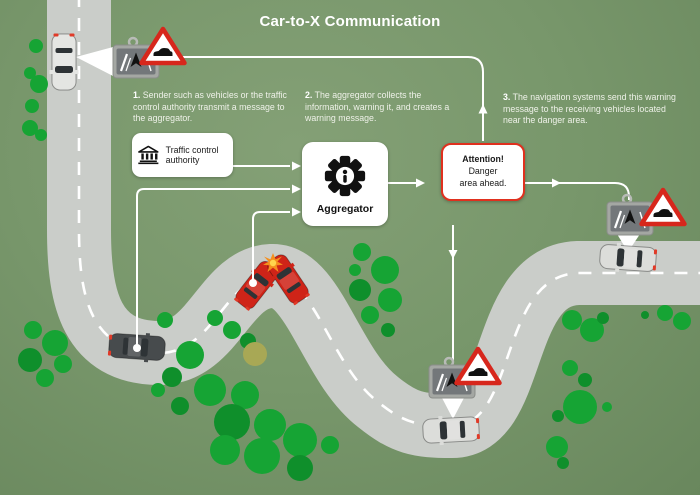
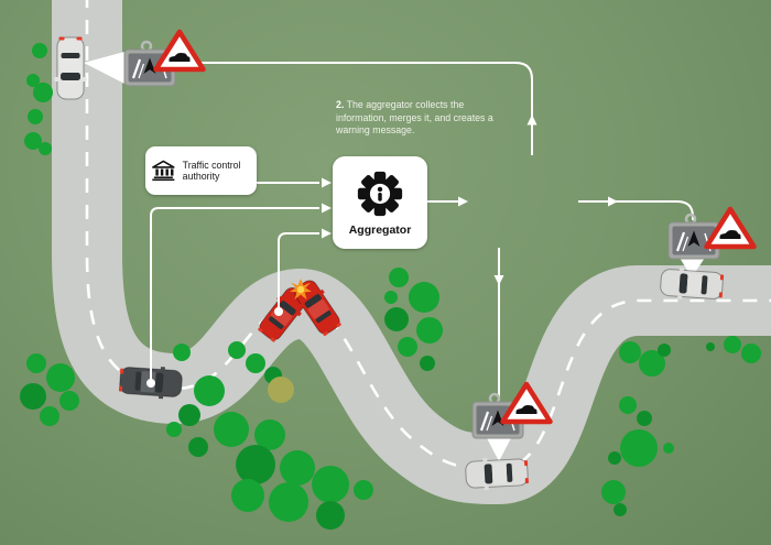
- Car-to-X Communication
- 1. Sender such as vehicles or the traffic control authority transmit a message to the aggregator.
- 2. The aggregator collects the information, warning it, and creates a warning message.
+ 2. The aggregator collects the information, merges it, and creates a warning message.
- 3. The navigation systems send this warning message to the receiving vehicles located near the danger area.
  Traffic control authority
  Aggregator
- Attention!
- Danger
- area ahead.
